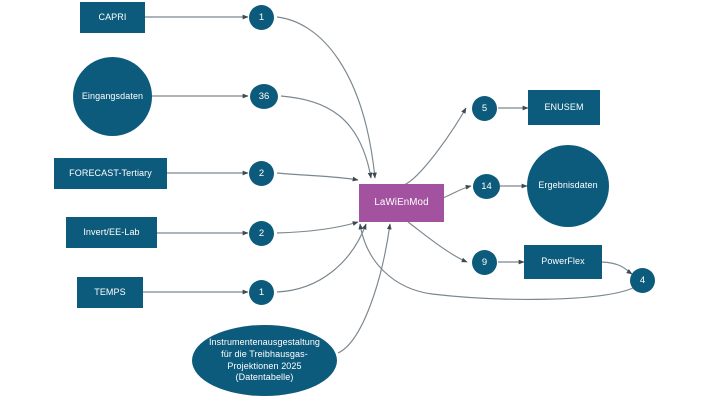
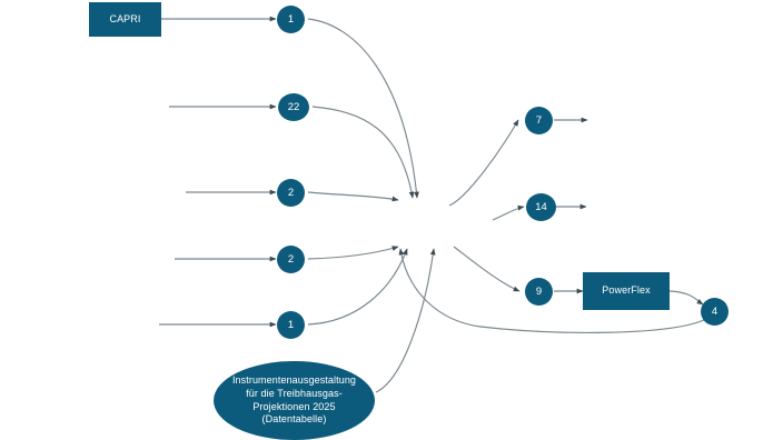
  CAPRI
- Eingangsdaten
- FORECAST-Tertiary
- Invert/EE-Lab
- TEMPS
  Instrumentenausgestaltung
  für die Treibhausgas-
  Projektionen 2025
  (Datentabelle)
- LaWiEnMod
- ENUSEM
- Ergebnisdaten
  PowerFlex
  1
- 36
+ 22
  2
  2
  1
- 5
+ 7
  14
  9
  4
